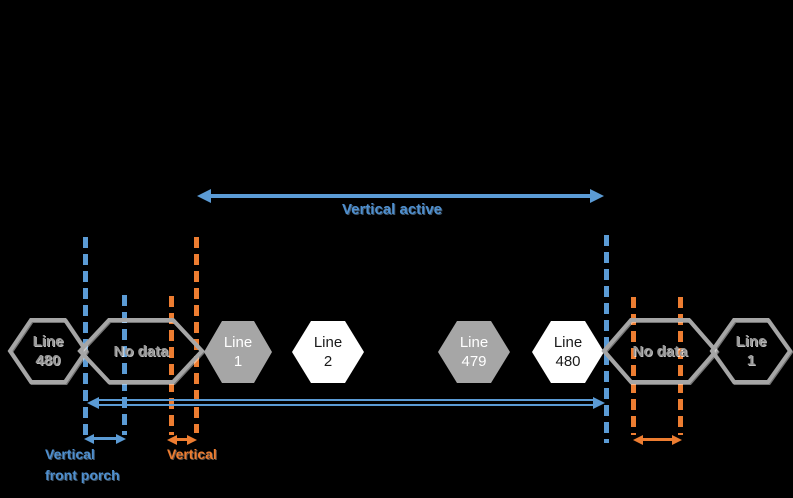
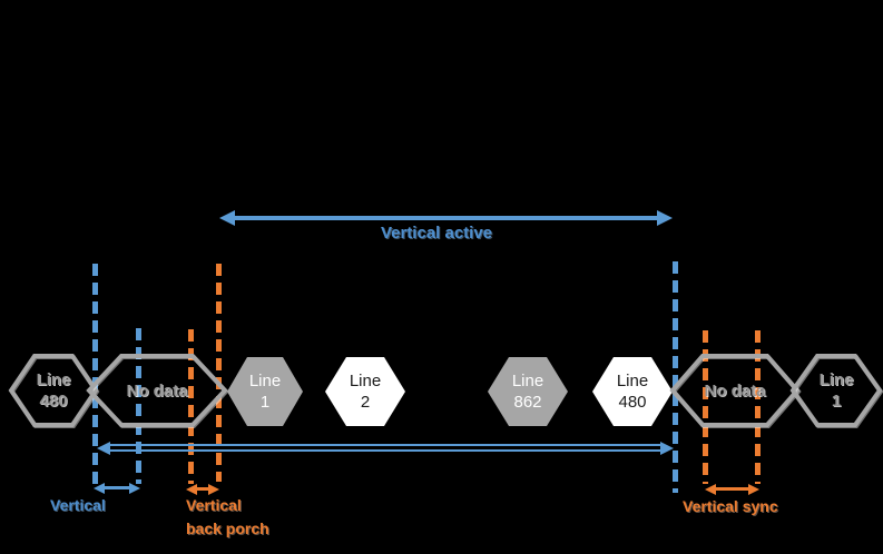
  Vertical active
  Line
  480
  No data
  Line
  1
  Line
  2
  Line
- 479
+ 862
  Line
  480
  No data
  Line
  1
  Vertical
- front porch
  Vertical
+ back porch
+ Vertical sync
